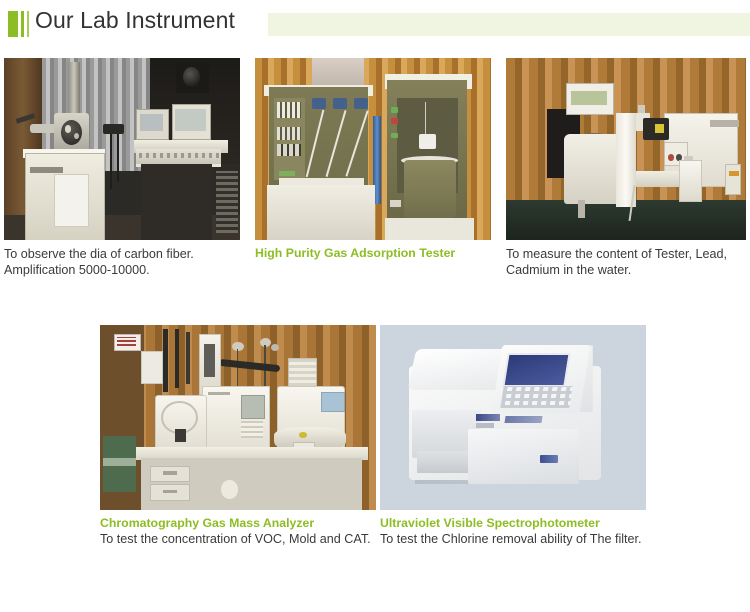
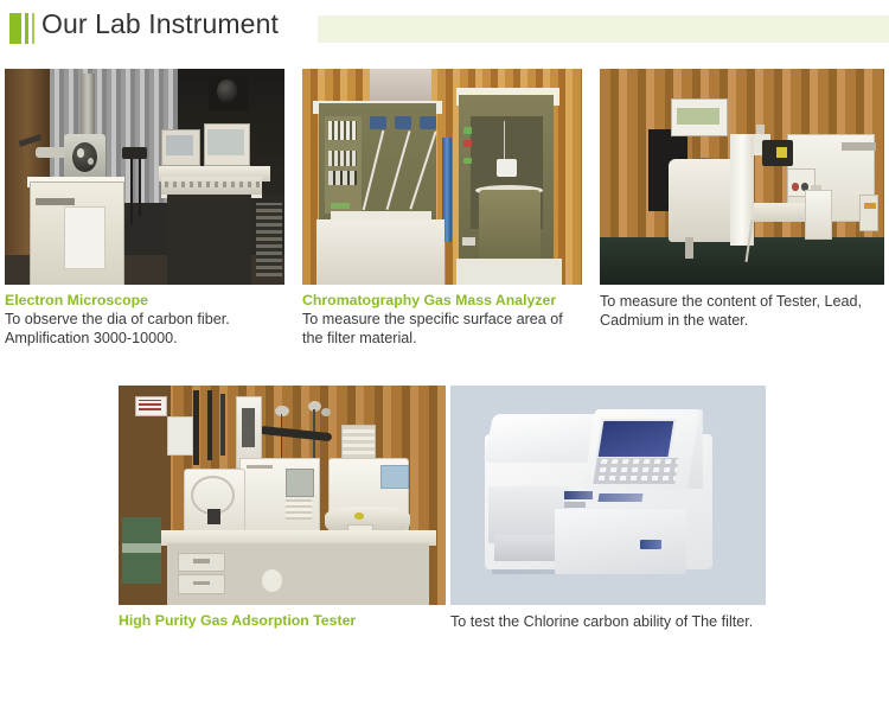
  Our Lab Instrument
+ Electron Microscope
- To observe the dia of carbon fiber. Amplification 5000-10000.
+ To observe the dia of carbon fiber. Amplification 3000-10000.
- High Purity Gas Adsorption Tester
+ Chromatography Gas Mass Analyzer
+ To measure the specific surface area of the filter material.
  To measure the content of Tester, Lead, Cadmium in the water.
- Chromatography Gas Mass Analyzer
+ High Purity Gas Adsorption Tester
- To test the concentration of VOC, Mold and CAT.
- Ultraviolet Visible Spectrophotometer
- To test the Chlorine removal ability of The filter.
+ To test the Chlorine carbon ability of The filter.
